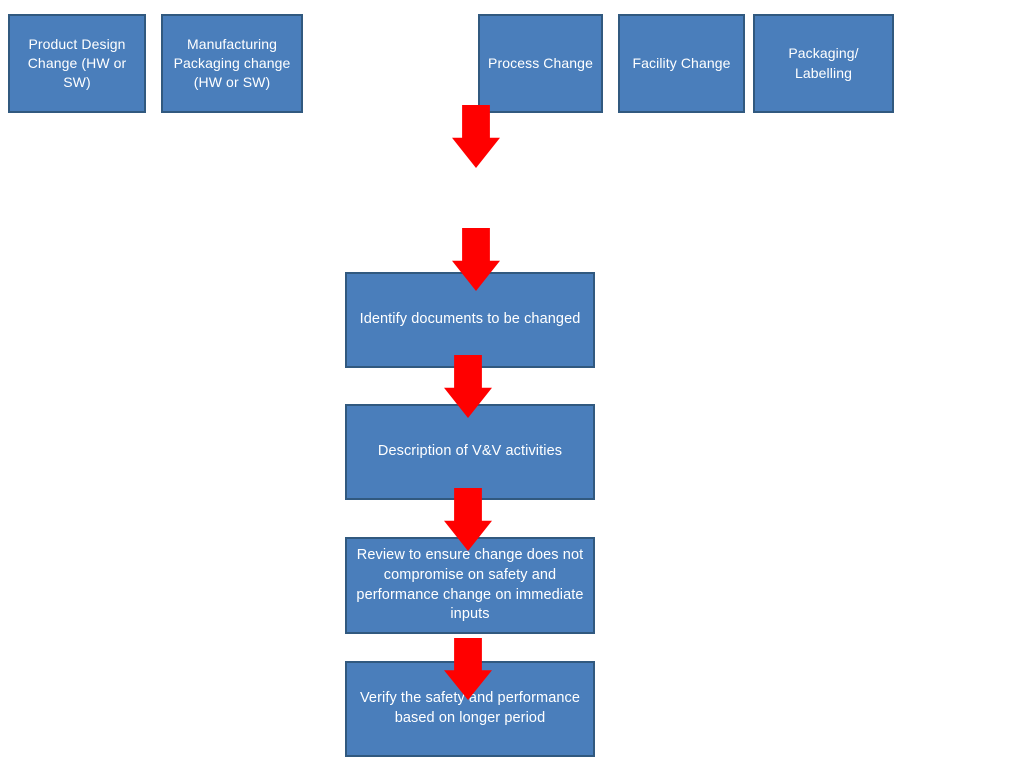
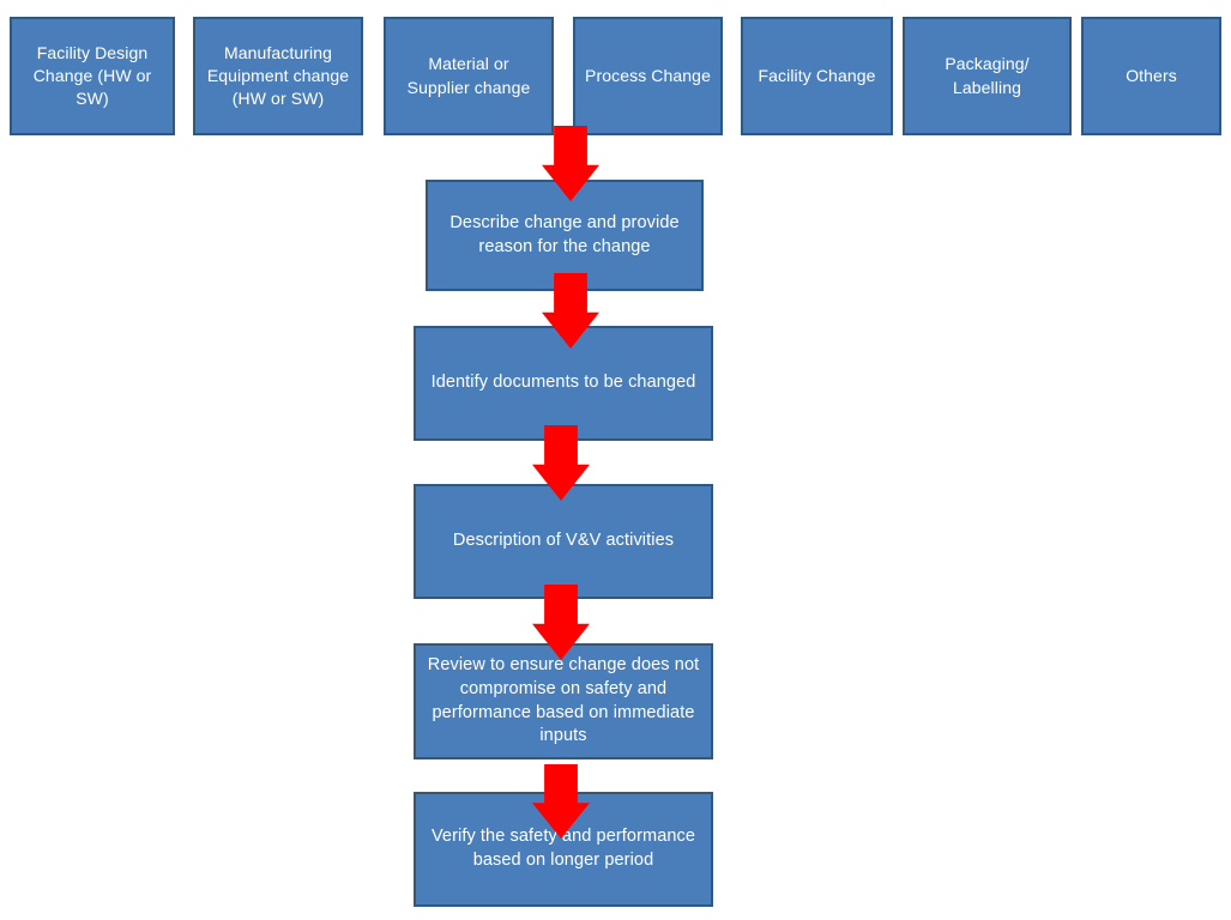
- Product Design Change (HW or SW)
+ Facility Design Change (HW or SW)
- Manufacturing Packaging change (HW or SW)
+ Manufacturing Equipment change (HW or SW)
+ Material or Supplier change
  Process Change
  Facility Change
  Packaging/ Labelling
+ Others
+ Describe change and provide reason for the change
  Identify documents to be changed
  Description of V&V activities
- Review to ensure change does not compromise on safety and performance change on immediate inputs
+ Review to ensure change does not compromise on safety and performance based on immediate inputs
  Verify the safety and performance based on longer period
